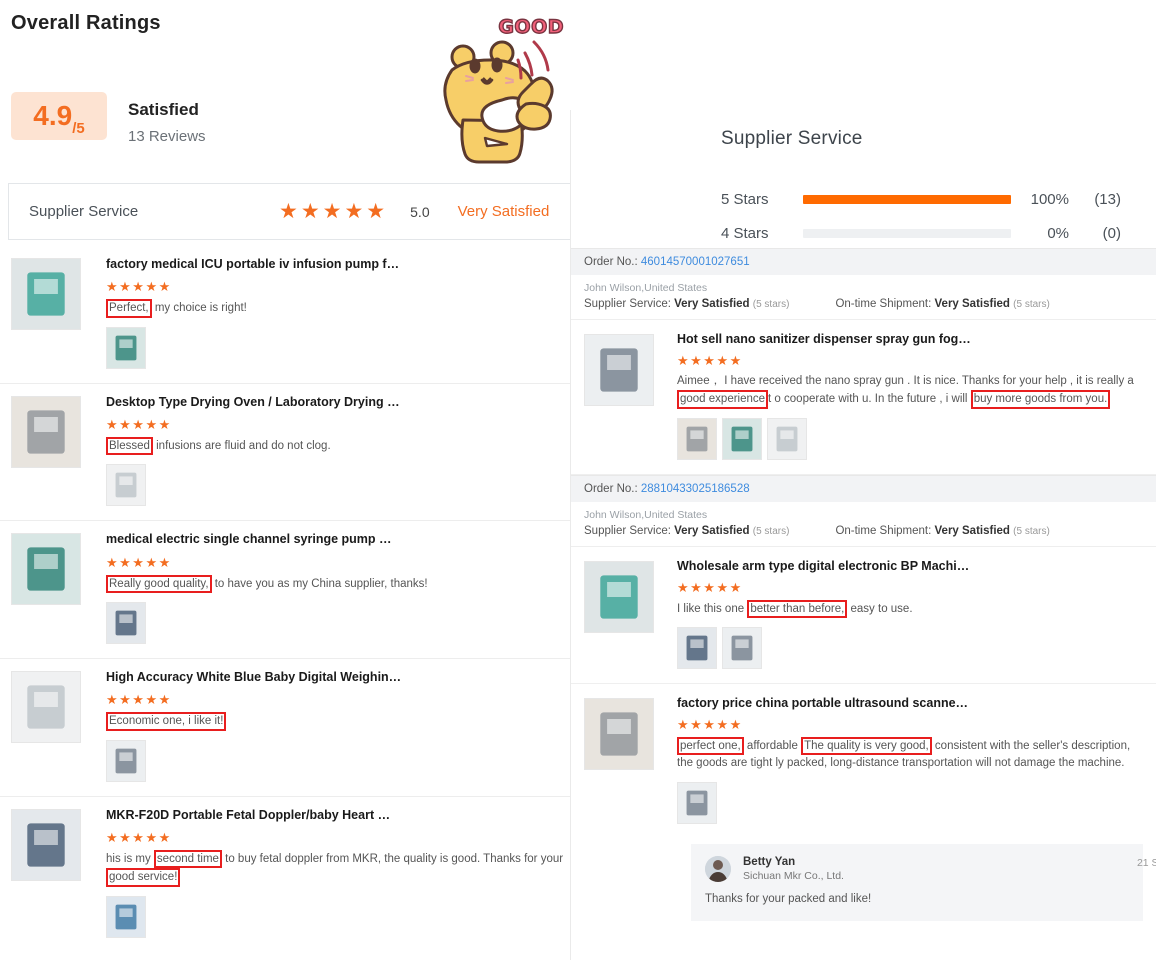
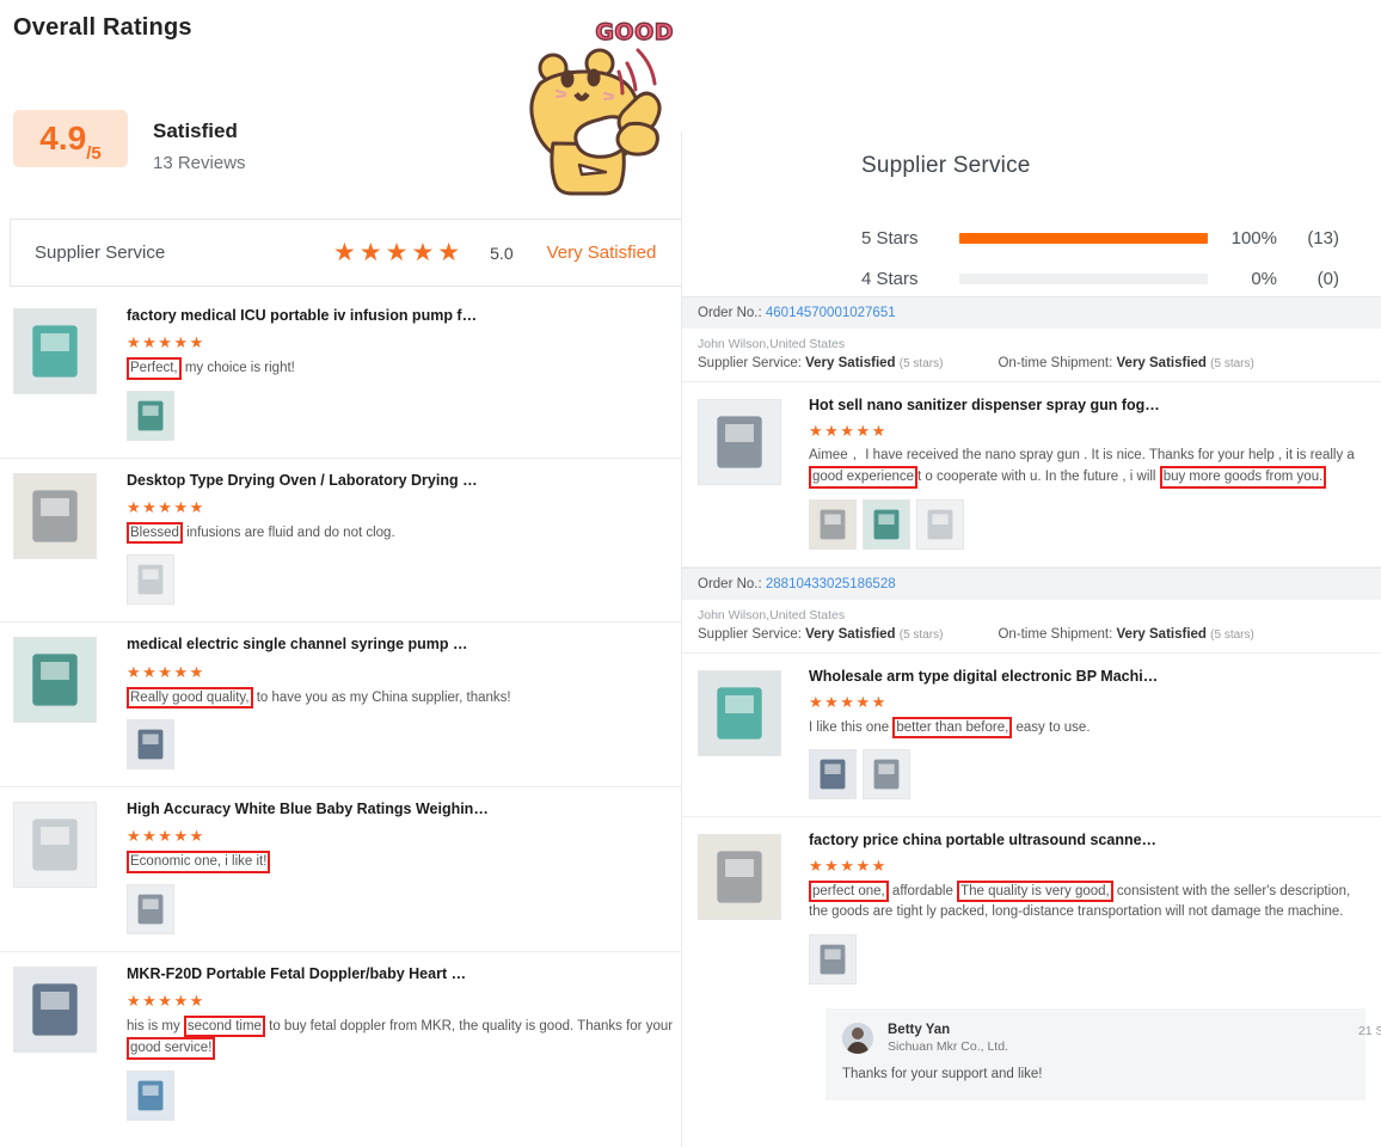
  Overall Ratings
  GOOD
  4.9
  /5
  Satisfied
  13 Reviews
  Supplier Service
  ★★★★★
  5.0
  Very Satisfied
  factory medical ICU portable iv infusion pump f…
  ★★★★★
  Perfect, my choice is right!
  Desktop Type Drying Oven / Laboratory Drying …
  ★★★★★
  Blessed infusions are fluid and do not clog.
  medical electric single channel syringe pump …
  ★★★★★
  Really good quality, to have you as my China supplier, thanks!
- High Accuracy White Blue Baby Digital Weighin…
+ High Accuracy White Blue Baby Ratings Weighin…
  ★★★★★
  Economic one, i like it!
  MKR-F20D Portable Fetal Doppler/baby Heart …
  ★★★★★
  his is my second time to buy fetal doppler from MKR, the quality is good. Thanks for your good service!
  Supplier Service
  5 Stars
  100%
  (13)
  4 Stars
  0%
  (0)
  Order No.: 46014570001027651
  John Wilson,United States
  Supplier Service: Very Satisfied (5 stars) On-time Shipment: Very Satisfied (5 stars)
  Hot sell nano sanitizer dispenser spray gun fog…
  ★★★★★
  Aimee， I have received the nano spray gun . It is nice. Thanks for your help , it is really a good experience t o cooperate with u. In the future , i will buy more goods from you.
  Order No.: 28810433025186528
  John Wilson,United States
  Supplier Service: Very Satisfied (5 stars) On-time Shipment: Very Satisfied (5 stars)
  Wholesale arm type digital electronic BP Machi…
  ★★★★★
  I like this one better than before, easy to use.
  factory price china portable ultrasound scanne…
  ★★★★★
  perfect one, affordable The quality is very good, consistent with the seller's description, the goods are tight ly packed, long-distance transportation will not damage the machine.
  Betty Yan
  Sichuan Mkr Co., Ltd.
- Thanks for your packed and like!
+ Thanks for your support and like!
